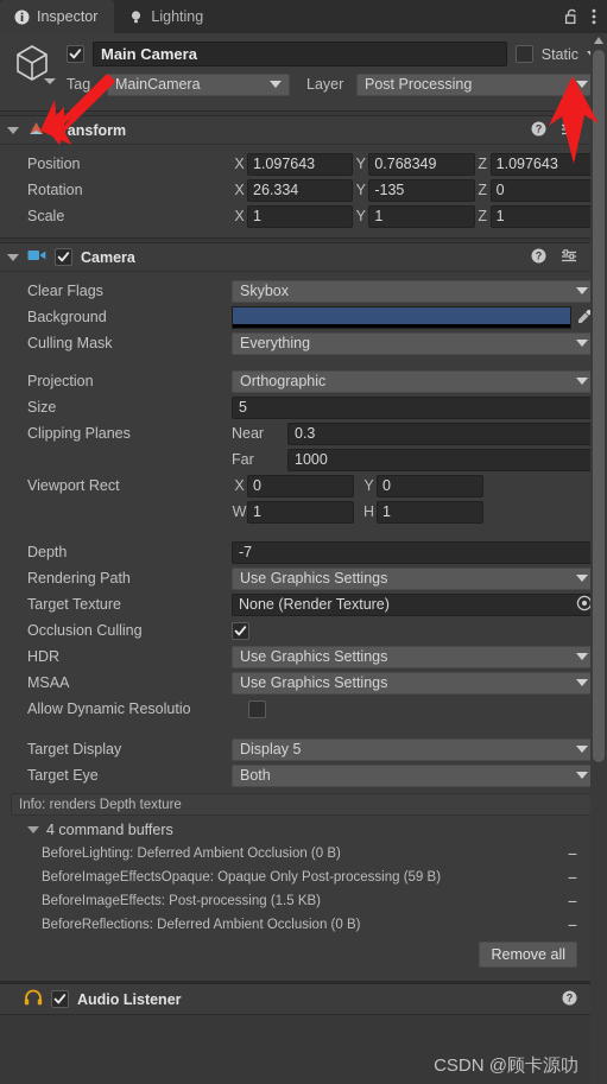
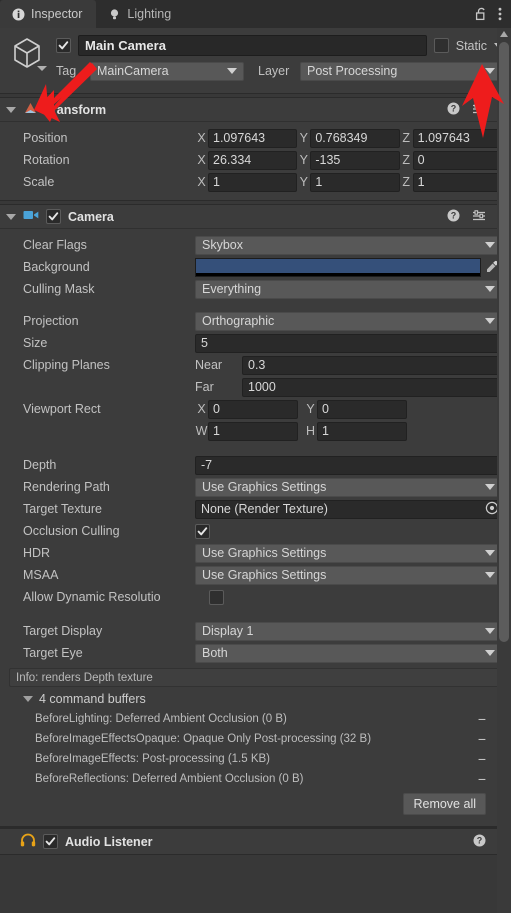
  Inspector
  Lighting
  Main Camera
  Static
  Tag
  MainCamera
  Layer
  Post Processing
  ansform
  ?
  Position
  X
  1.097643
  Y
  0.768349
  Z
  1.097643
  Rotation
  X
  26.334
  Y
  -135
  Z
  0
  Scale
  X
  1
  Y
  1
  Z
  1
  Camera
  ?
  Clear Flags
  Skybox
  Background
  Culling Mask
  Everything
  Projection
  Orthographic
  Size
  5
  Clipping Planes
  Near
  0.3
  Far
  1000
  Viewport Rect
  X
  0
  Y
  0
  W
  1
  H
  1
  Depth
  -7
  Rendering Path
  Use Graphics Settings
  Target Texture
  None (Render Texture)
  Occlusion Culling
  HDR
  Use Graphics Settings
  MSAA
  Use Graphics Settings
  Allow Dynamic Resolutio
  Target Display
- Display 5
+ Display 1
  Target Eye
  Both
  Info: renders Depth texture
  4 command buffers
  BeforeLighting: Deferred Ambient Occlusion (0 B)
  −
- BeforeImageEffectsOpaque: Opaque Only Post-processing (59 B)
+ BeforeImageEffectsOpaque: Opaque Only Post-processing (32 B)
  −
  BeforeImageEffects: Post-processing (1.5 KB)
  −
  BeforeReflections: Deferred Ambient Occlusion (0 B)
  −
  Remove all
  Audio Listener
  ?
- CSDN @顾卡源叻
